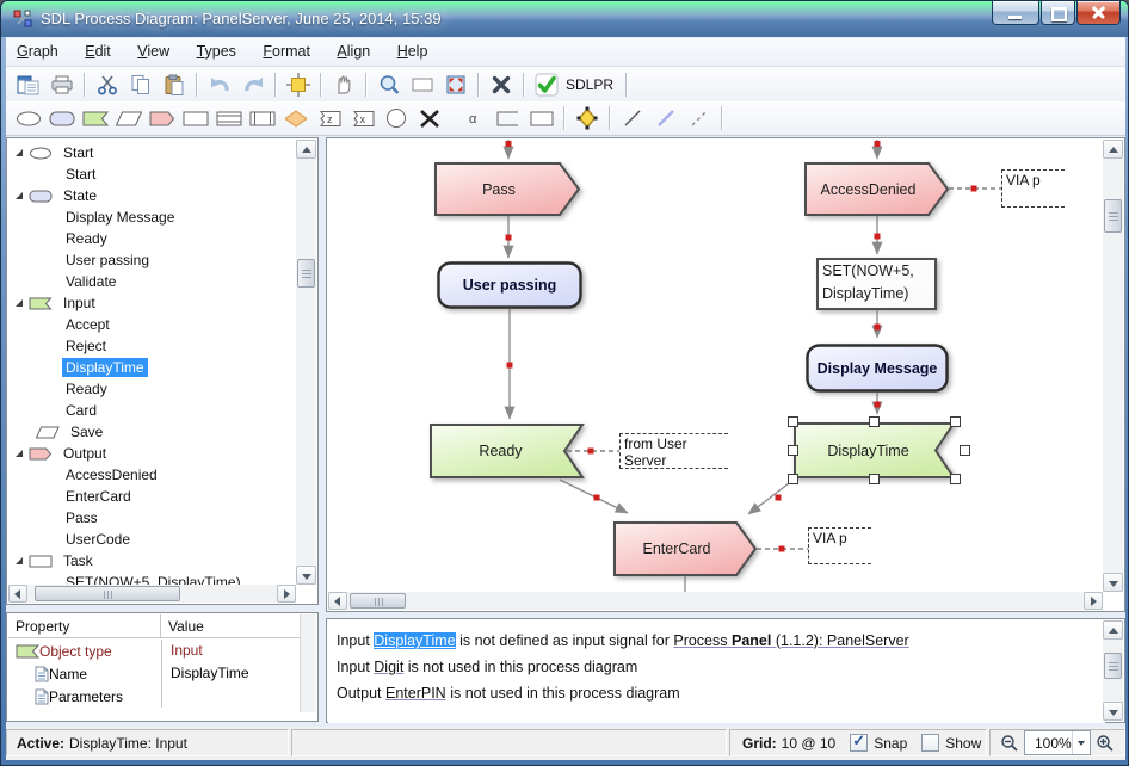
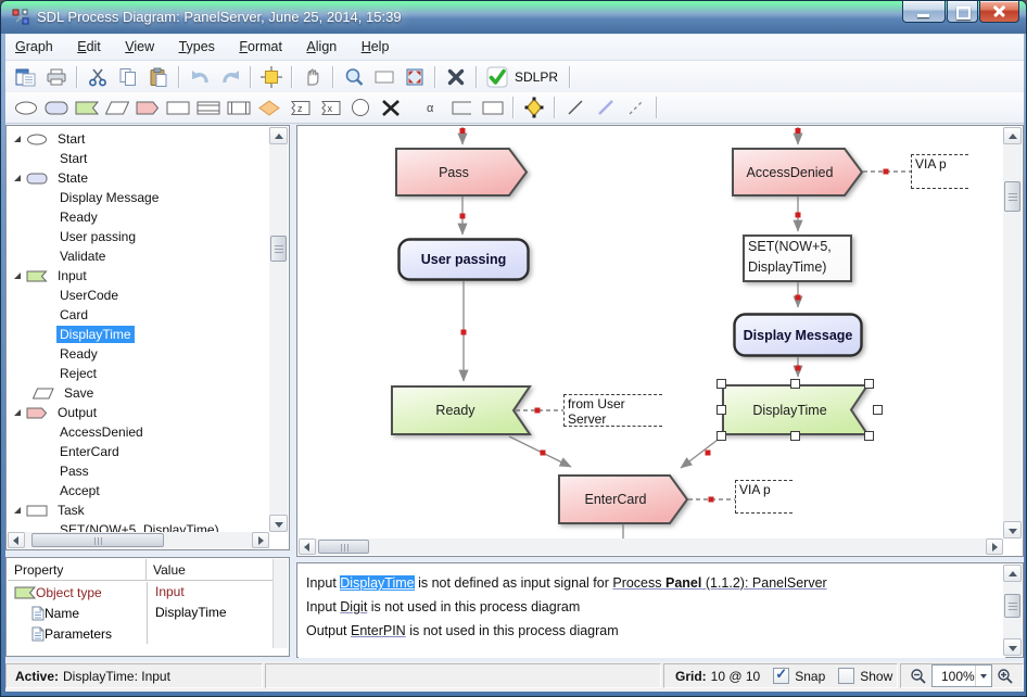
  SDL Process Diagram: PanelServer, June 25, 2014, 15:39
  Graph Edit View Types Format Align Help
  SDLPR
  z
  x
  α
  Start
  Start
  State
  Display Message
  Ready
  User passing
  Validate
  Input
- Accept
+ UserCode
- Reject
+ Card
  DisplayTime
  Ready
- Card
+ Reject
  Save
  Output
  AccessDenied
  EnterCard
  Pass
- UserCode
+ Accept
  Task
  SET(NOW+5, DisplayTime)
  Property
  Value
  Object type
  Input
  Name
  DisplayTime
  Parameters
  Pass
  User passing
  Ready
  EnterCard
  AccessDenied
  SET(NOW+5,
  DisplayTime)
  Display Message
  DisplayTime
  VIA p
  from User Server
  VIA p
  Input DisplayTime is not defined as input signal for Process Panel (1.1.2): PanelServer
  Input Digit is not used in this process diagram
  Output EnterPIN is not used in this process diagram
  Active:
  DisplayTime: Input
  Grid:
  10 @ 10
  ✓
  Snap
  Show
  100%
